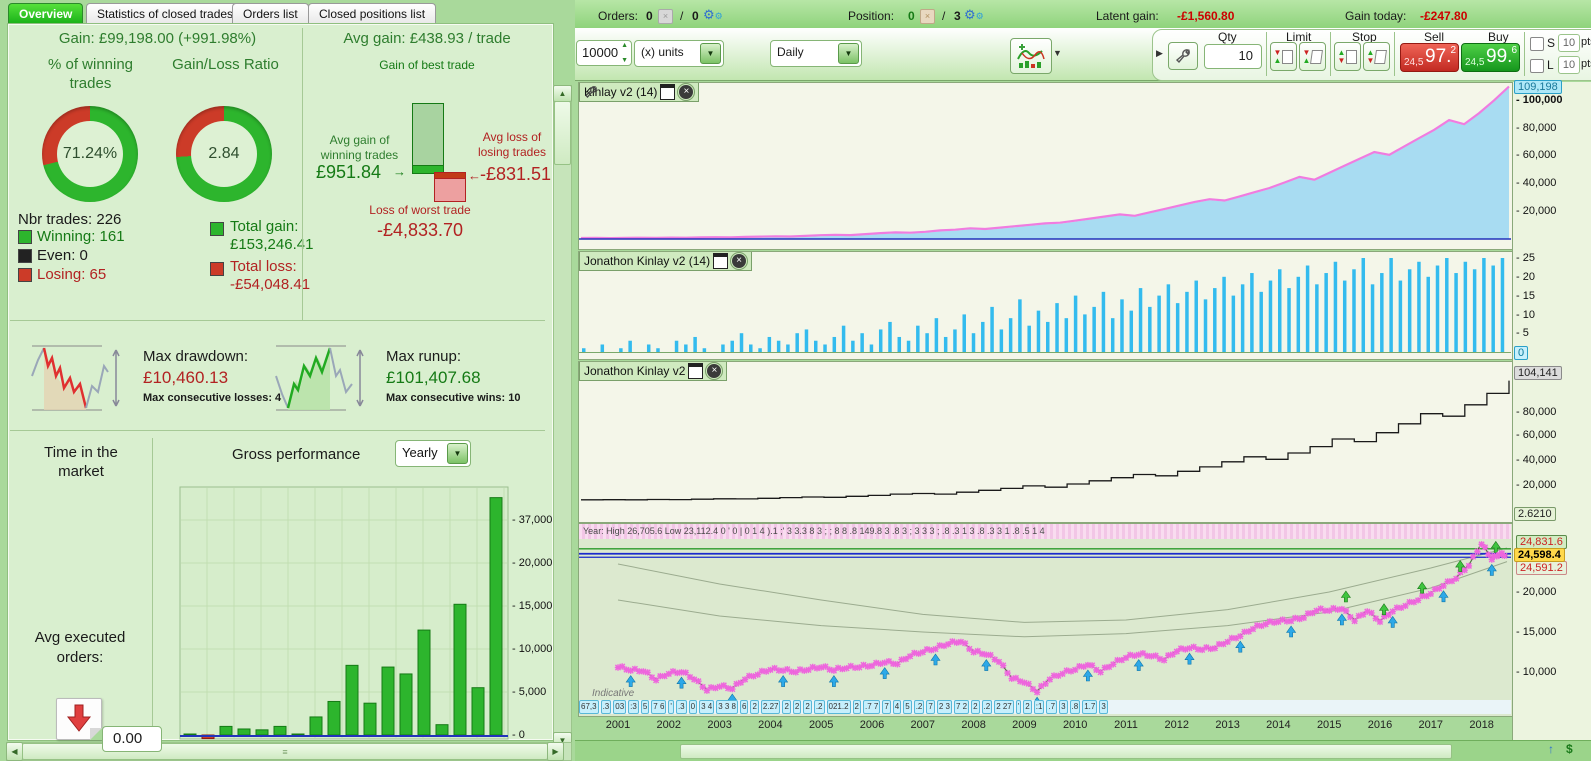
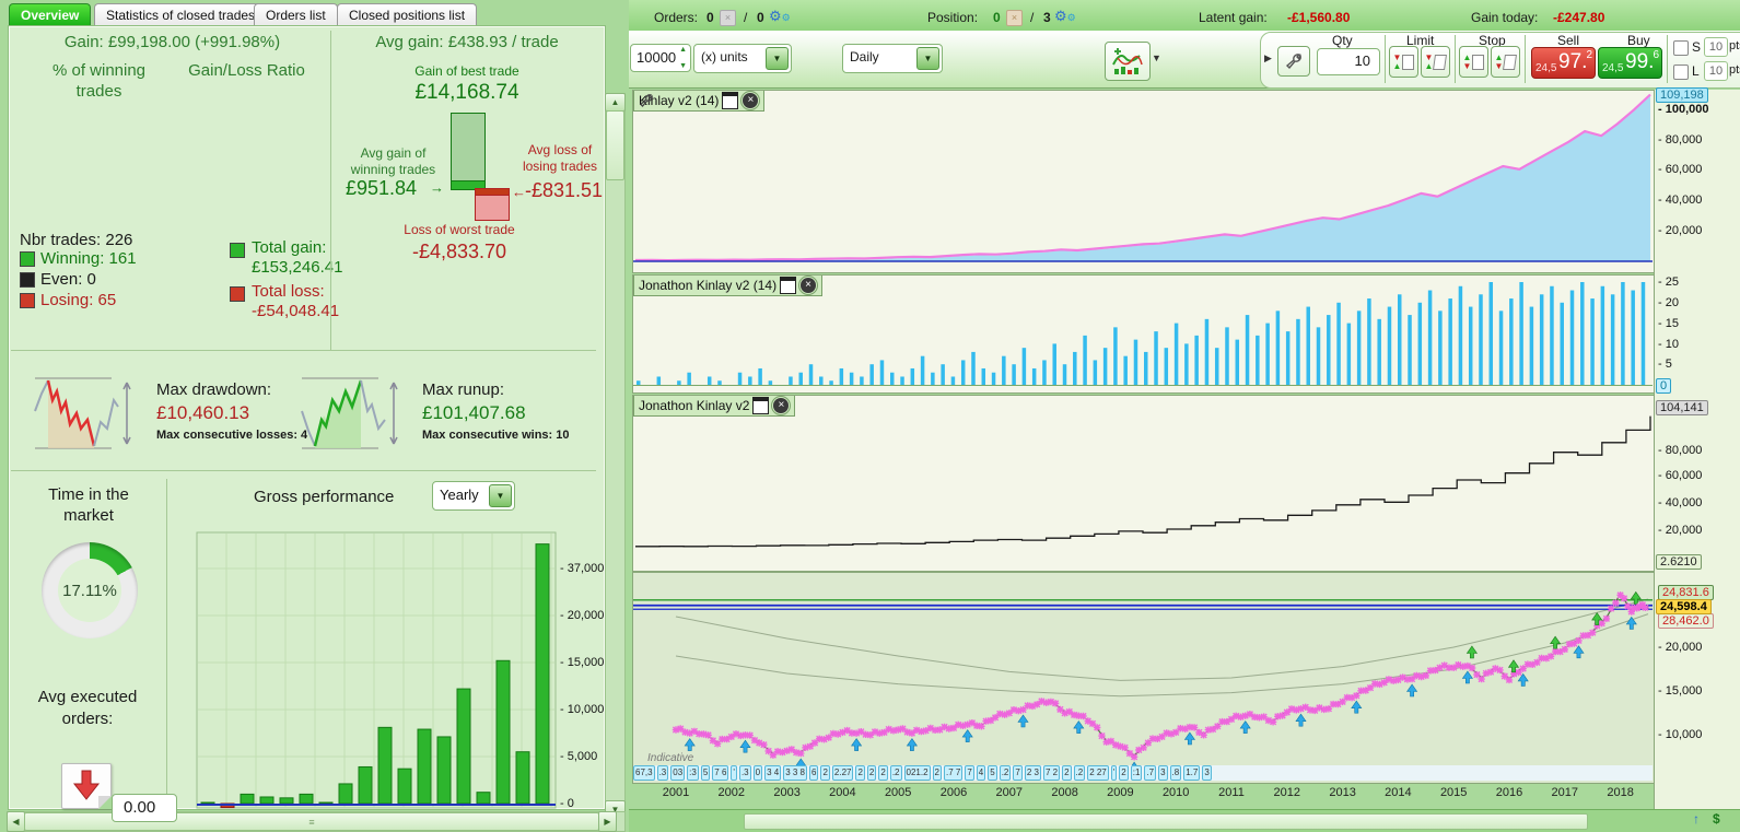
  Overview
  Statistics of closed trades
  Orders list
  Closed positions list
  Gain: £99,198.00 (+991.98%)
  % of winning trades
  Gain/Loss Ratio
- 71.24%
- 2.84
  Nbr trades: 226
  Winning: 161
  Even: 0
  Losing: 65
  Total gain:
  £153,246.41
  Total loss:
  -£54,048.41
  Avg gain: £438.93 / trade
  Gain of best trade
+ £14,168.74
  Avg gain of winning trades
  £951.84
  →
  Avg loss of losing trades
  ←
  -£831.51
  Loss of worst trade
  -£4,833.70
  Max drawdown:
  £10,460.13
  Max consecutive losses: 4
  Max runup:
  £101,407.68
  Max consecutive wins: 10
  Time in the market
+ 17.11%
  Gross performance
  Yearly
  ▼
  Avg executed orders:
  0.00
  ▲
  ▼
  ◀
  ≡
  ▶
  Orders:
  0
  ×
  /
  0
  ⚙⚙
  Position:
  0
  ×
  /
  3
  ⚙⚙
  Latent gain:
  -£1,560.80
  Gain today:
  -£247.80
  10000
  (x) units
  ▼
  Daily
  ▼
  ▼
  ▶
  Qty
  10
  Limit
  ▼
  ▲
  ▼
  ▲
  Stop
  ▲
  ▼
  ▲
  ▼
  Sell
  24,5
  97.
  2
  Buy
  24,5
  99.
  6
  S
  10
  L
  10
- Year: High 26,705.6 Low 23,112.4 0 ' 0 | 0 1 4 ).1 ;' 3 3.3 8 3 ; ; 8 8 .8 149.8 3 .8 3 ; 3 3 3 ; .8 .3 1 3 .8 .3 3 1 .8 .5 1 4
  Indicative
  67,3
  .3
  03
  :3
  5
  7 6
  '
  .3
  0
  3 4
  3 3 8
  6
  2
  2.27
  2
  2
  2
  .2
  021.2
  2
  .7 7
  7
  4
  5
  .2
  7
  2 3
  7 2
  2
  .2
  2 27
  '
  2
  :1
  .7
  3
  .8
  1.7
  3
  Knlay v2 (14)
  ×
  Jonathon Kinlay v2 (14)
  ×
  Jonathon Kinlay v2
  ×
  109,198
  0
  104,141
  2.6210
  24,831.6
  24,598.4
- 24,591.2
+ 28,462.0
  ↑
  $
  37,000
  20,000
  15,000
  10,000
  5,000
  0
  100,000
  80,000
  60,000
  40,000
  20,000
  25
  20
  15
  10
  5
  80,000
  60,000
  40,000
  20,000
  20,000
  15,000
  10,000
  2001
  2002
  2003
  2004
  2005
  2006
  2007
  2008
  2009
  2010
  2011
  2012
  2013
  2014
  2015
  2016
  2017
  2018
